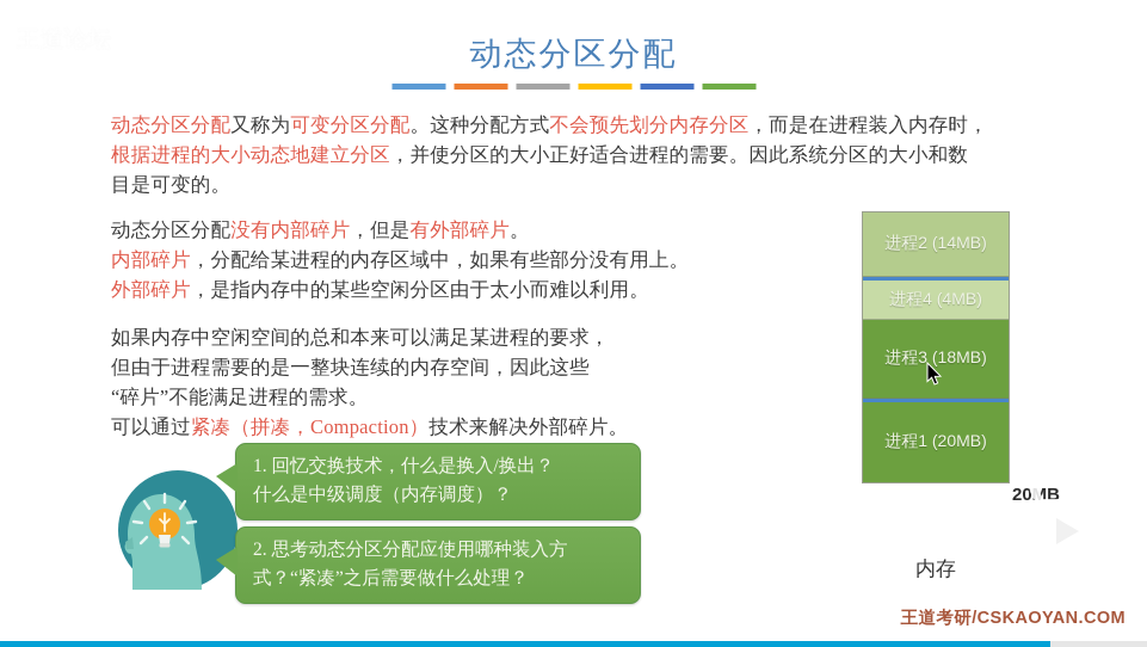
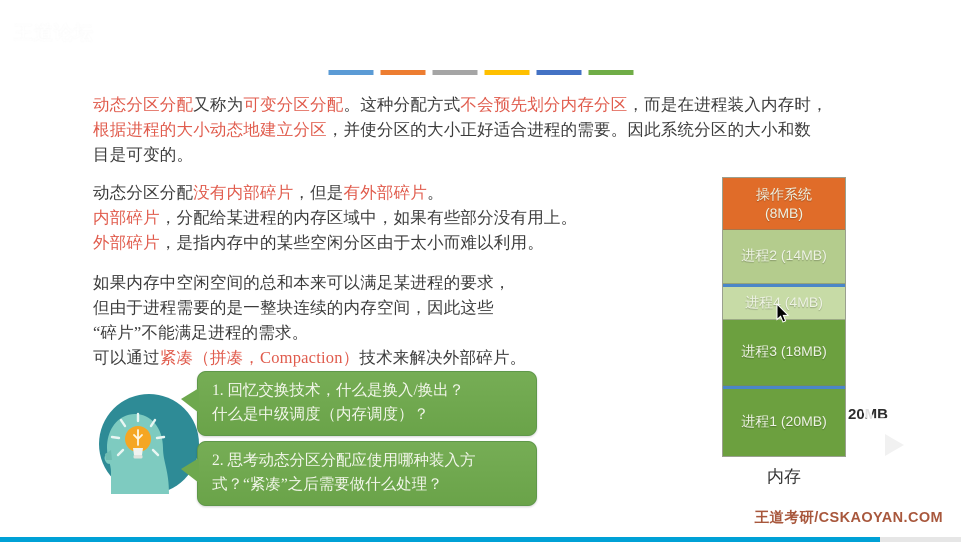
- 动态分区分配
  动态分区分配又称为可变分区分配。这种分配方式不会预先划分内存分区，而是在进程装入内存时，
  根据进程的大小动态地建立分区，并使分区的大小正好适合进程的需要。因此系统分区的大小和数
  目是可变的。
  动态分区分配没有内部碎片，但是有外部碎片。
  内部碎片，分配给某进程的内存区域中，如果有些部分没有用上。
  外部碎片，是指内存中的某些空闲分区由于太小而难以利用。
  如果内存中空闲空间的总和本来可以满足某进程的要求，
  但由于进程需要的是一整块连续的内存空间，因此这些
  “碎片”不能满足进程的需求。
  可以通过紧凑（拼凑，Compaction）技术来解决外部碎片。
+ 操作系统
+ (8MB)
  进程2 (14MB)
  进程4 (4MB)
  进程3 (18MB)
  进程1 (20MB)
  内存
  20MB
  1. 回忆交换技术，什么是换入/换出？
  什么是中级调度（内存调度）？
  2. 思考动态分区分配应使用哪种装入方
  式？“紧凑”之后需要做什么处理？
  王道考研/CSKAOYAN.COM
